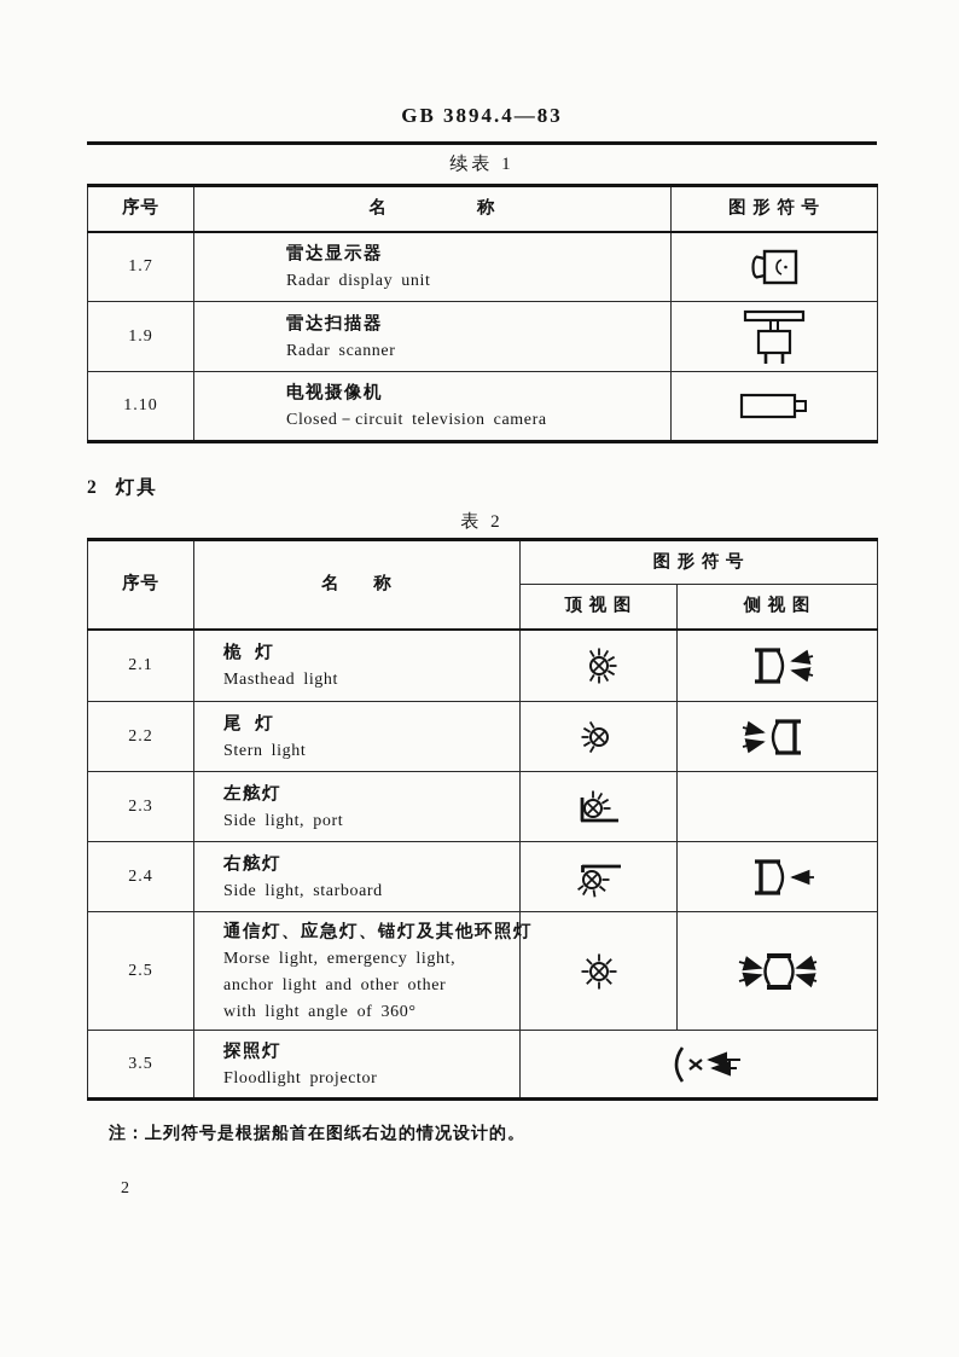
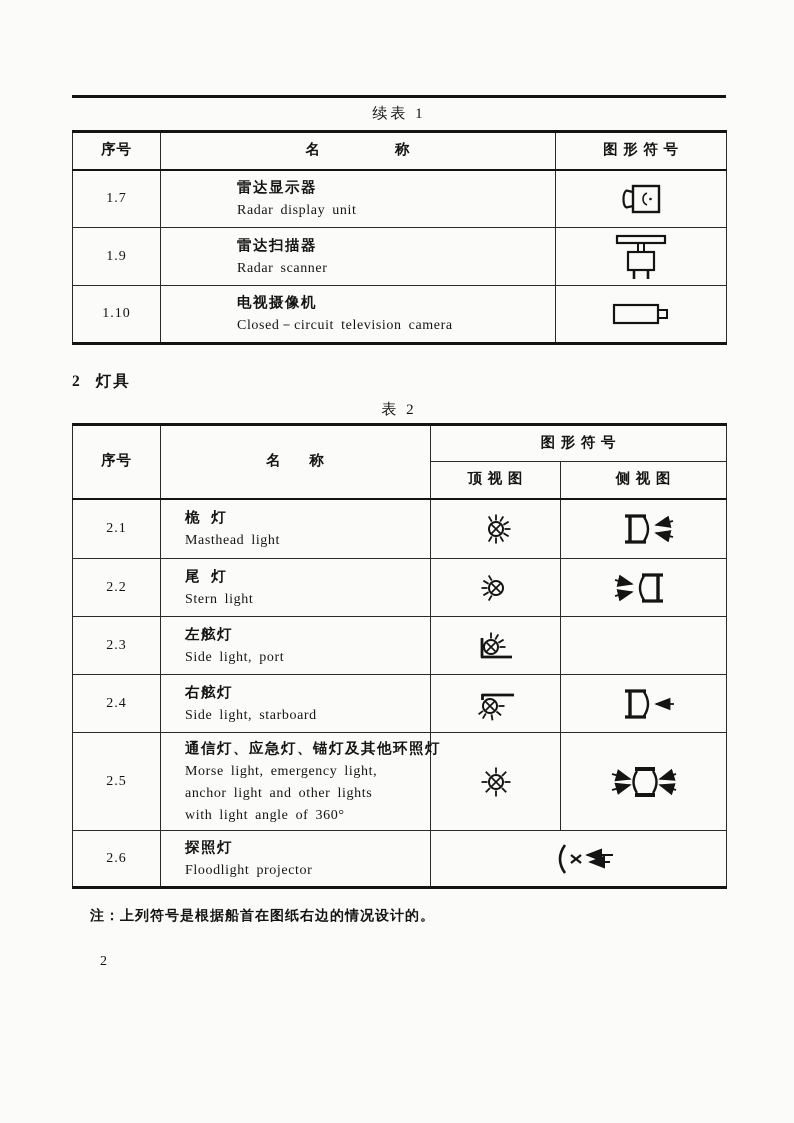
- GB 3894.4—83
  续表 1
  序号	名 称	图 形 符 号
  1.7	雷达显示器 Radar display unit
  1.9	雷达扫描器 Radar scanner
  1.10	电视摄像机 Closed－circuit television camera
  2 灯具
  表 2
  序号	名 称	图 形 符 号
  顶 视 图	侧 视 图
  2.1	桅 灯 Masthead light
  2.2	尾 灯 Stern light
  2.3	左舷灯 Side light, port
  2.4	右舷灯 Side light, starboard
- 2.5	通信灯、应急灯、锚灯及其他环照灯 Morse light, emergency light, anchor light and other other with light angle of 360°
+ 2.5	通信灯、应急灯、锚灯及其他环照灯 Morse light, emergency light, anchor light and other lights with light angle of 360°
- 3.5	探照灯 Floodlight projector
+ 2.6	探照灯 Floodlight projector
  注：上列符号是根据船首在图纸右边的情况设计的。
  2
